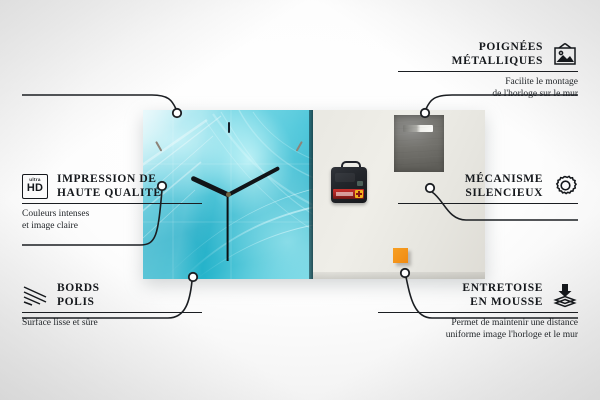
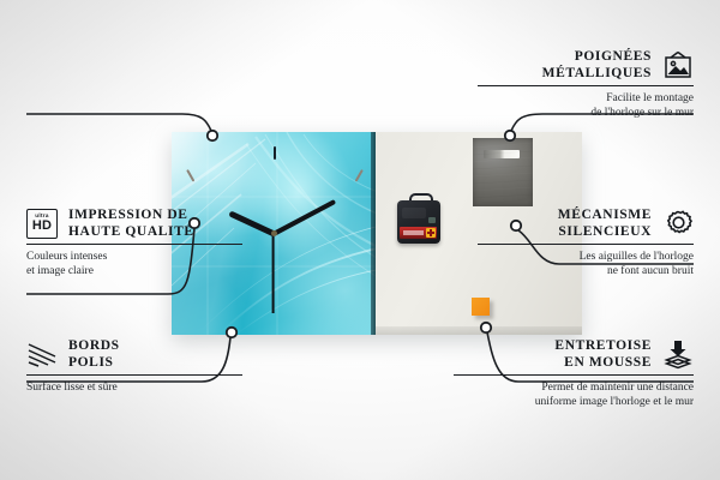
  HD
  IMPRESSION DE
  HAUTE QUALITÉ
  Couleurs intenses
  et image claire
  BORDS
  POLIS
  Surface lisse et sûre
  POIGNÉES
  MÉTALLIQUES
  Facilite le montage
  de l'horloge sur le mur
  MÉCANISME
  SILENCIEUX
+ Les aiguilles de l'horloge
+ ne font aucun bruit
  ENTRETOISE
  EN MOUSSE
  Permet de maintenir une distance
  uniforme image l'horloge et le mur
